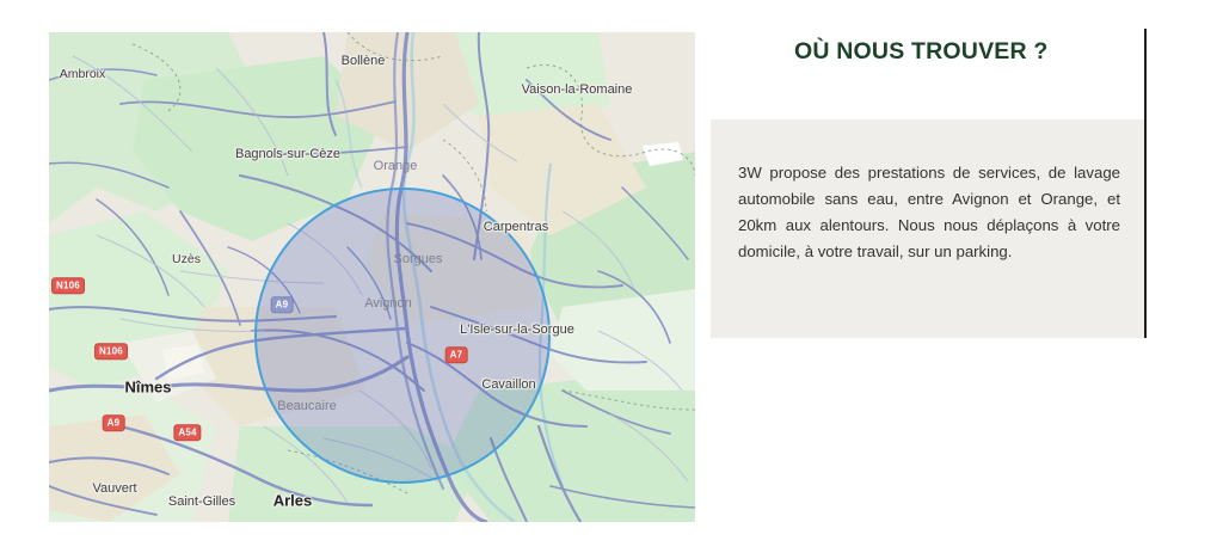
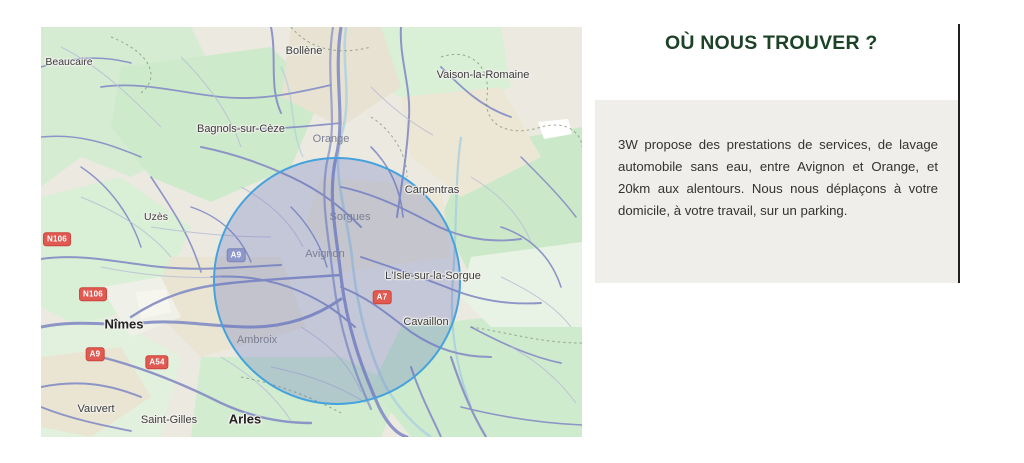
- Ambroix
+ Beaucaire
  Bollène
  Vaison-la-Romaine
  Bagnols-sur-Cèze
  Orange
  Carpentras
  Sorgues
  Uzès
  Avignon
  L'Isle-sur-la-Sorgue
  Nîmes
- Beaucaire
+ Ambroix
  Cavaillon
  Vauvert
  Saint-Gilles
  Arles
  N106
  N106
  A9
  A54
  A7
  A9
  OÙ NOUS TROUVER ?
  3W propose des prestations de services, de lavage automobile sans eau, entre Avignon et Orange, et 20km aux alentours. Nous nous déplaçons à votre domicile, à votre travail, sur un parking.
